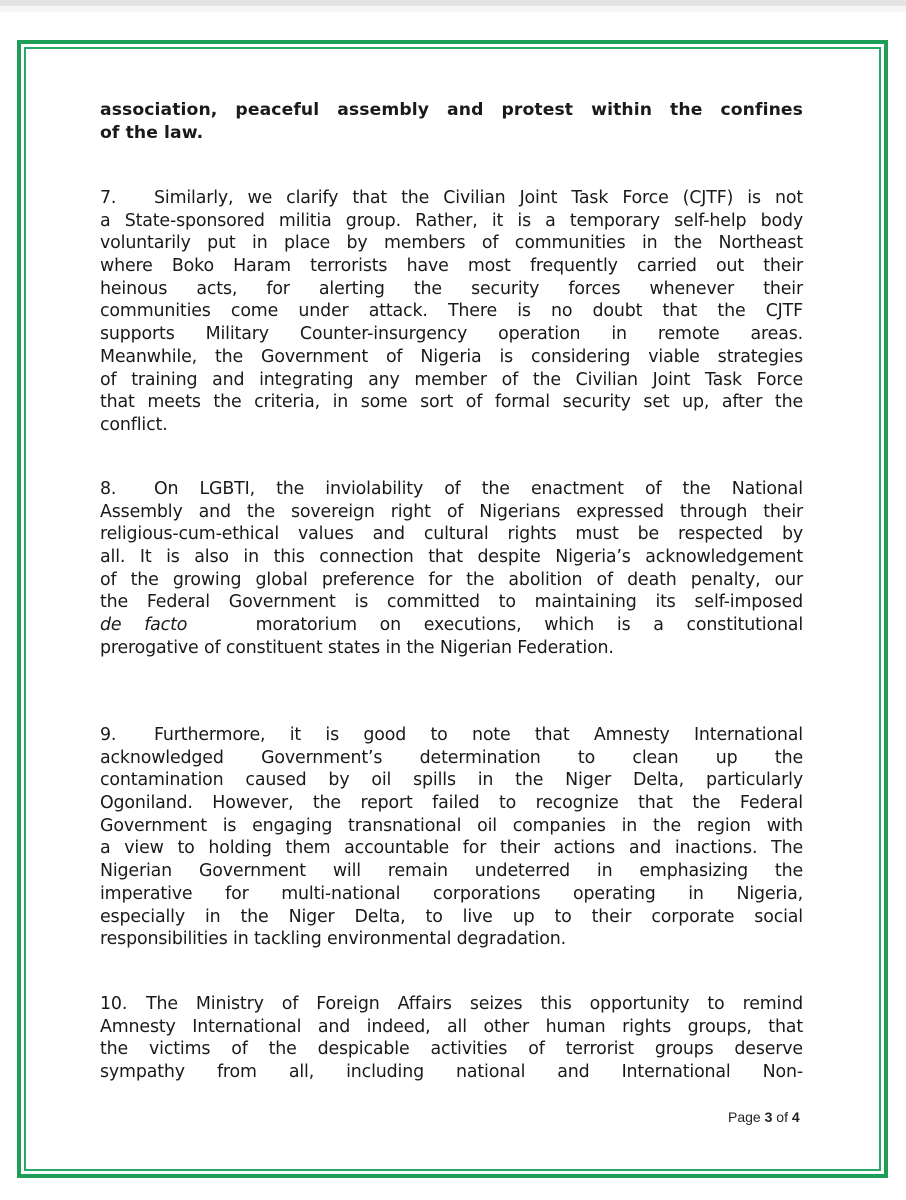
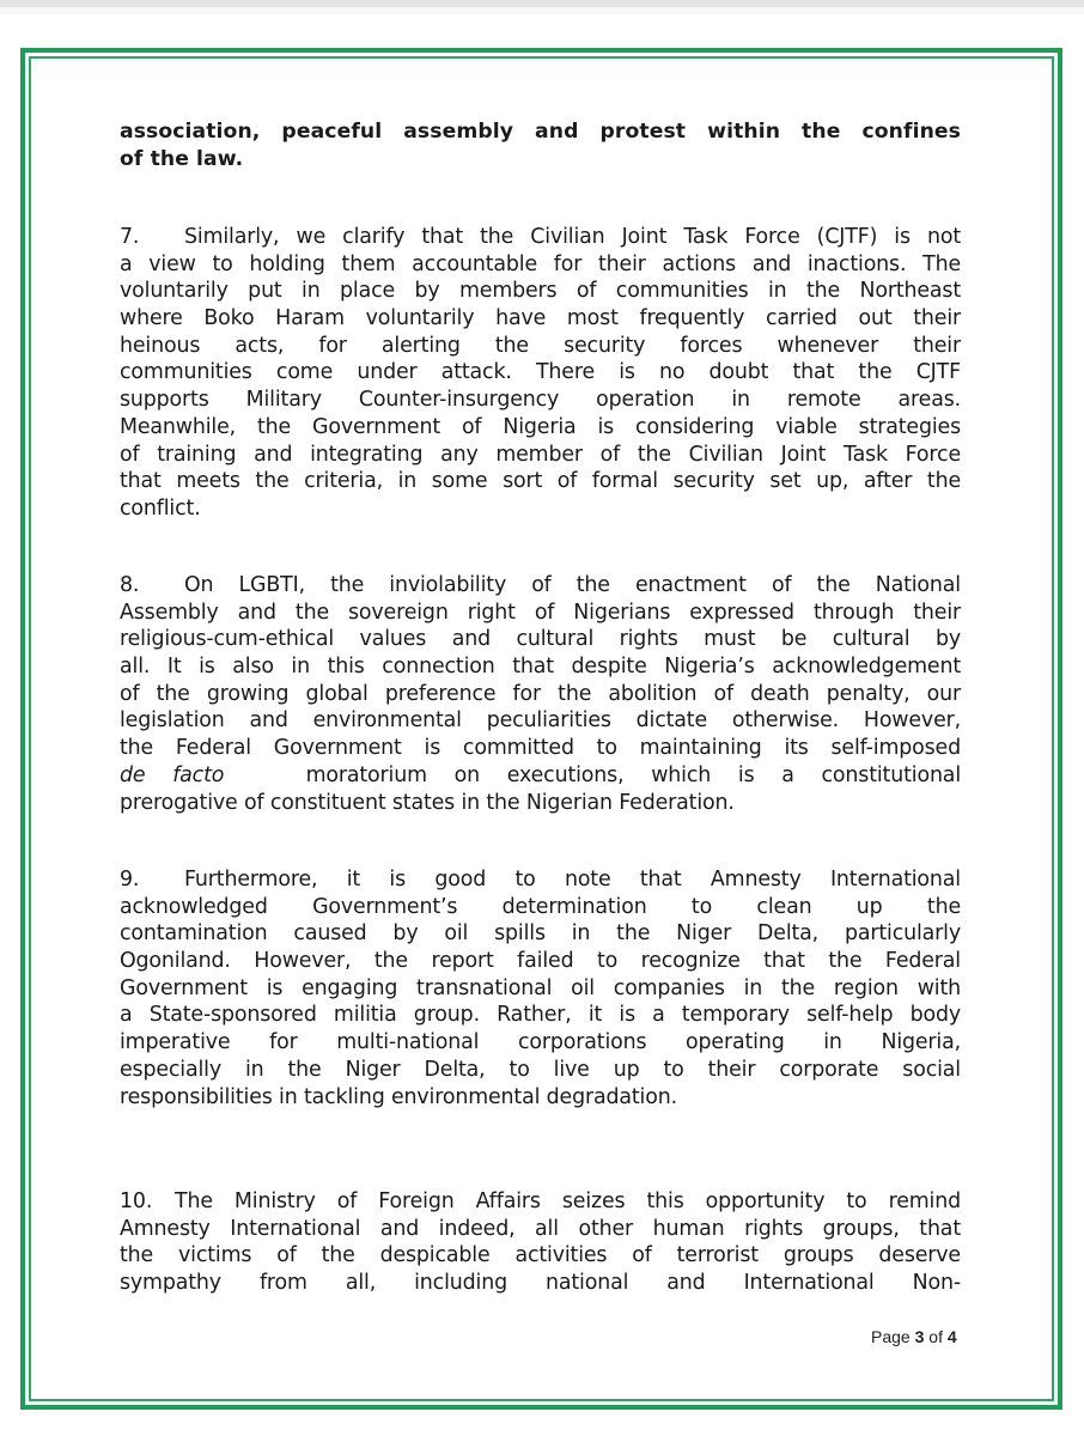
  association, peaceful assembly and protest within the confines
  of the law.
  7. Similarly, we clarify that the Civilian Joint Task Force (CJTF) is not
- a State-sponsored militia group. Rather, it is a temporary self-help body
+ a view to holding them accountable for their actions and inactions. The
  voluntarily put in place by members of communities in the Northeast
- where Boko Haram terrorists have most frequently carried out their
+ where Boko Haram voluntarily have most frequently carried out their
  heinous acts, for alerting the security forces whenever their
  communities come under attack. There is no doubt that the CJTF
  supports Military Counter-insurgency operation in remote areas.
  Meanwhile, the Government of Nigeria is considering viable strategies
  of training and integrating any member of the Civilian Joint Task Force
  that meets the criteria, in some sort of formal security set up, after the
  conflict.
  8. On LGBTI, the inviolability of the enactment of the National
  Assembly and the sovereign right of Nigerians expressed through their
- religious-cum-ethical values and cultural rights must be respected by
+ religious-cum-ethical values and cultural rights must be cultural by
  all. It is also in this connection that despite Nigeria’s acknowledgement
  of the growing global preference for the abolition of death penalty, our
+ legislation and environmental peculiarities dictate otherwise. However,
  the Federal Government is committed to maintaining its self-imposed
  de facto moratorium on executions, which is a constitutional
  prerogative of constituent states in the Nigerian Federation.
  9. Furthermore, it is good to note that Amnesty International
  acknowledged Government’s determination to clean up the
  contamination caused by oil spills in the Niger Delta, particularly
  Ogoniland. However, the report failed to recognize that the Federal
  Government is engaging transnational oil companies in the region with
- a view to holding them accountable for their actions and inactions. The
+ a State-sponsored militia group. Rather, it is a temporary self-help body
- Nigerian Government will remain undeterred in emphasizing the
  imperative for multi-national corporations operating in Nigeria,
  especially in the Niger Delta, to live up to their corporate social
  responsibilities in tackling environmental degradation.
  10. The Ministry of Foreign Affairs seizes this opportunity to remind
  Amnesty International and indeed, all other human rights groups, that
  the victims of the despicable activities of terrorist groups deserve
  sympathy from all, including national and International Non-
  Page 3 of 4
